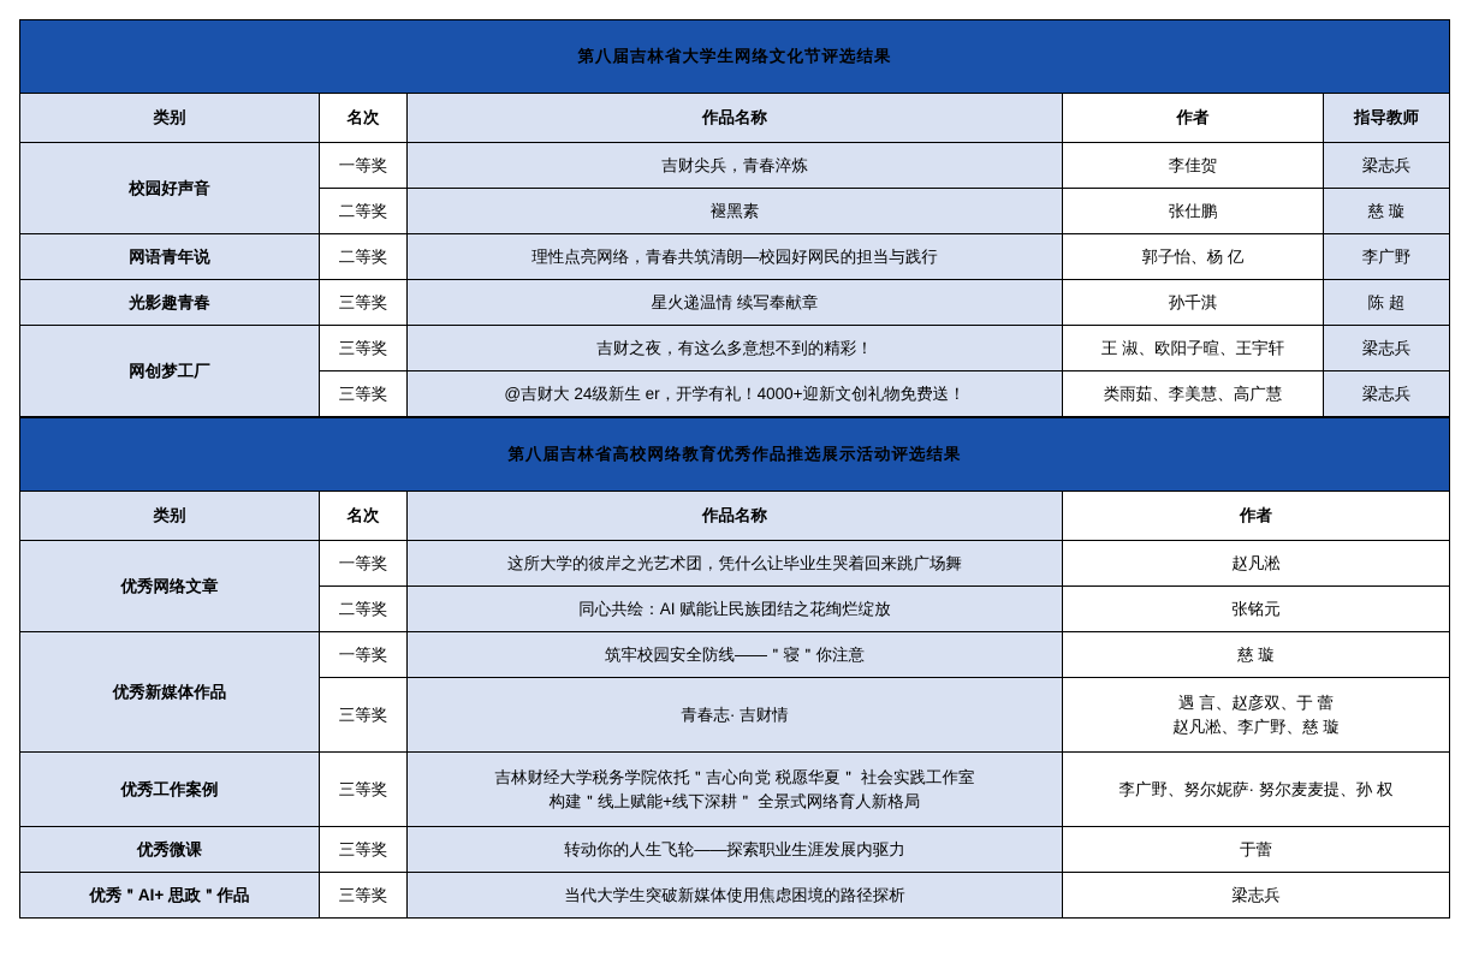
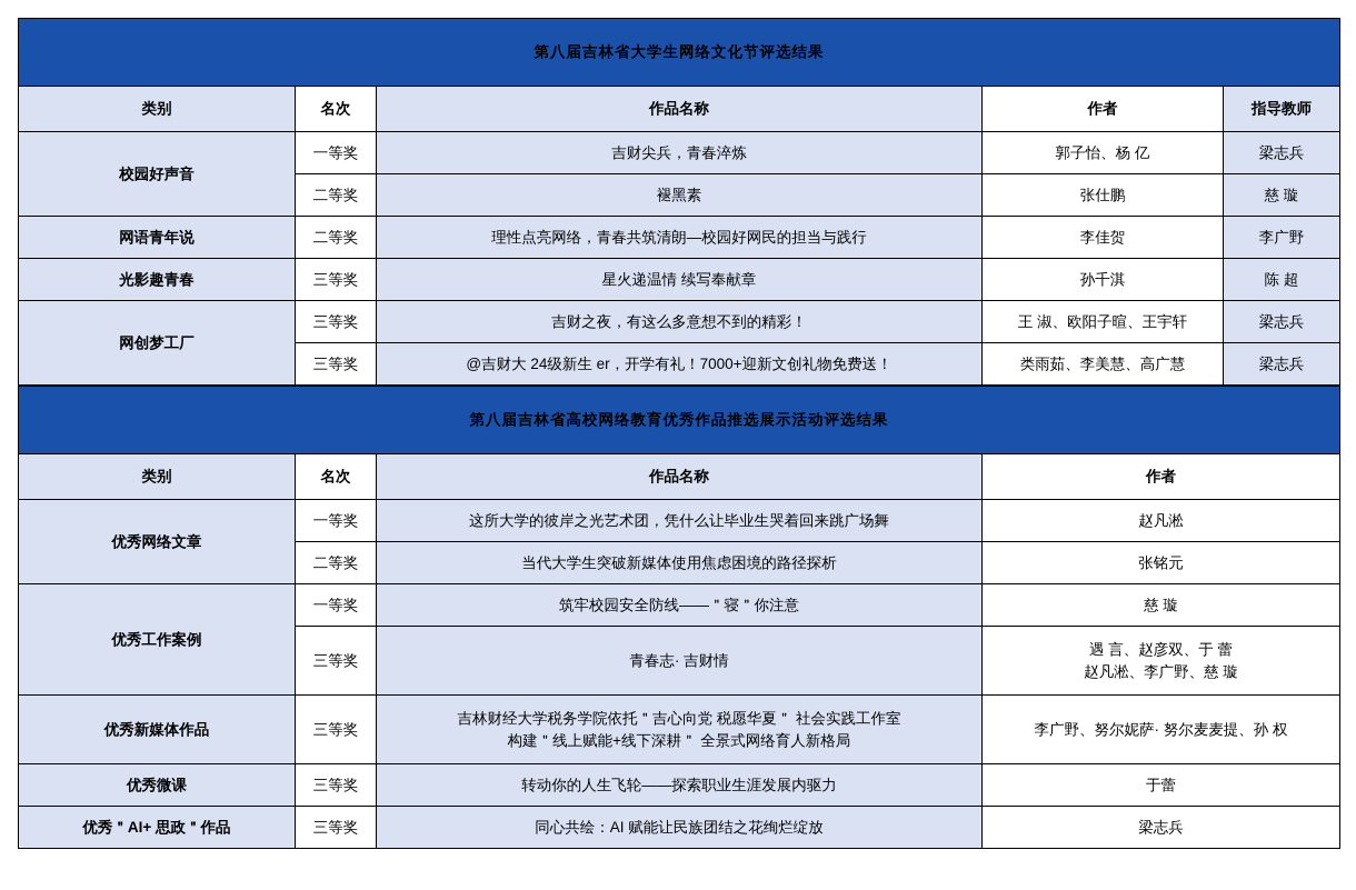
  第八届吉林省大学生网络文化节评选结果
  类别	名次	作品名称	作者	指导教师
- 校园好声音	一等奖	吉财尖兵，青春淬炼	李佳贺	梁志兵
+ 校园好声音	一等奖	吉财尖兵，青春淬炼	郭子怡、杨 亿	梁志兵
  二等奖	褪黑素	张仕鹏	慈 璇
- 网语青年说	二等奖	理性点亮网络，青春共筑清朗—校园好网民的担当与践行	郭子怡、杨 亿	李广野
+ 网语青年说	二等奖	理性点亮网络，青春共筑清朗—校园好网民的担当与践行	李佳贺	李广野
  光影趣青春	三等奖	星火递温情 续写奉献章	孙千淇	陈 超
  网创梦工厂	三等奖	吉财之夜，有这么多意想不到的精彩！	王 淑、欧阳子暄、王宇轩	梁志兵
- 三等奖	@吉财大 24级新生 er，开学有礼！4000+迎新文创礼物免费送！	类雨茹、李美慧、高广慧	梁志兵
+ 三等奖	@吉财大 24级新生 er，开学有礼！7000+迎新文创礼物免费送！	类雨茹、李美慧、高广慧	梁志兵
  第八届吉林省高校网络教育优秀作品推选展示活动评选结果
  类别	名次	作品名称	作者
  优秀网络文章	一等奖	这所大学的彼岸之光艺术团，凭什么让毕业生哭着回来跳广场舞	赵凡淞
- 二等奖	同心共绘：AI 赋能让民族团结之花绚烂绽放	张铭元
+ 二等奖	当代大学生突破新媒体使用焦虑困境的路径探析	张铭元
- 优秀新媒体作品	一等奖	筑牢校园安全防线——＂寝＂你注意	慈 璇
+ 优秀工作案例	一等奖	筑牢校园安全防线——＂寝＂你注意	慈 璇
  三等奖	青春志· 吉财情	遇 言、赵彦双、于 蕾赵凡淞、李广野、慈 璇
- 优秀工作案例	三等奖	吉林财经大学税务学院依托＂吉心向党 税愿华夏＂ 社会实践工作室构建＂线上赋能+线下深耕＂ 全景式网络育人新格局	李广野、努尔妮萨· 努尔麦麦提、孙 权
+ 优秀新媒体作品	三等奖	吉林财经大学税务学院依托＂吉心向党 税愿华夏＂ 社会实践工作室构建＂线上赋能+线下深耕＂ 全景式网络育人新格局	李广野、努尔妮萨· 努尔麦麦提、孙 权
  优秀微课	三等奖	转动你的人生飞轮——探索职业生涯发展内驱力	于蕾
- 优秀＂AI+ 思政＂作品	三等奖	当代大学生突破新媒体使用焦虑困境的路径探析	梁志兵
+ 优秀＂AI+ 思政＂作品	三等奖	同心共绘：AI 赋能让民族团结之花绚烂绽放	梁志兵
